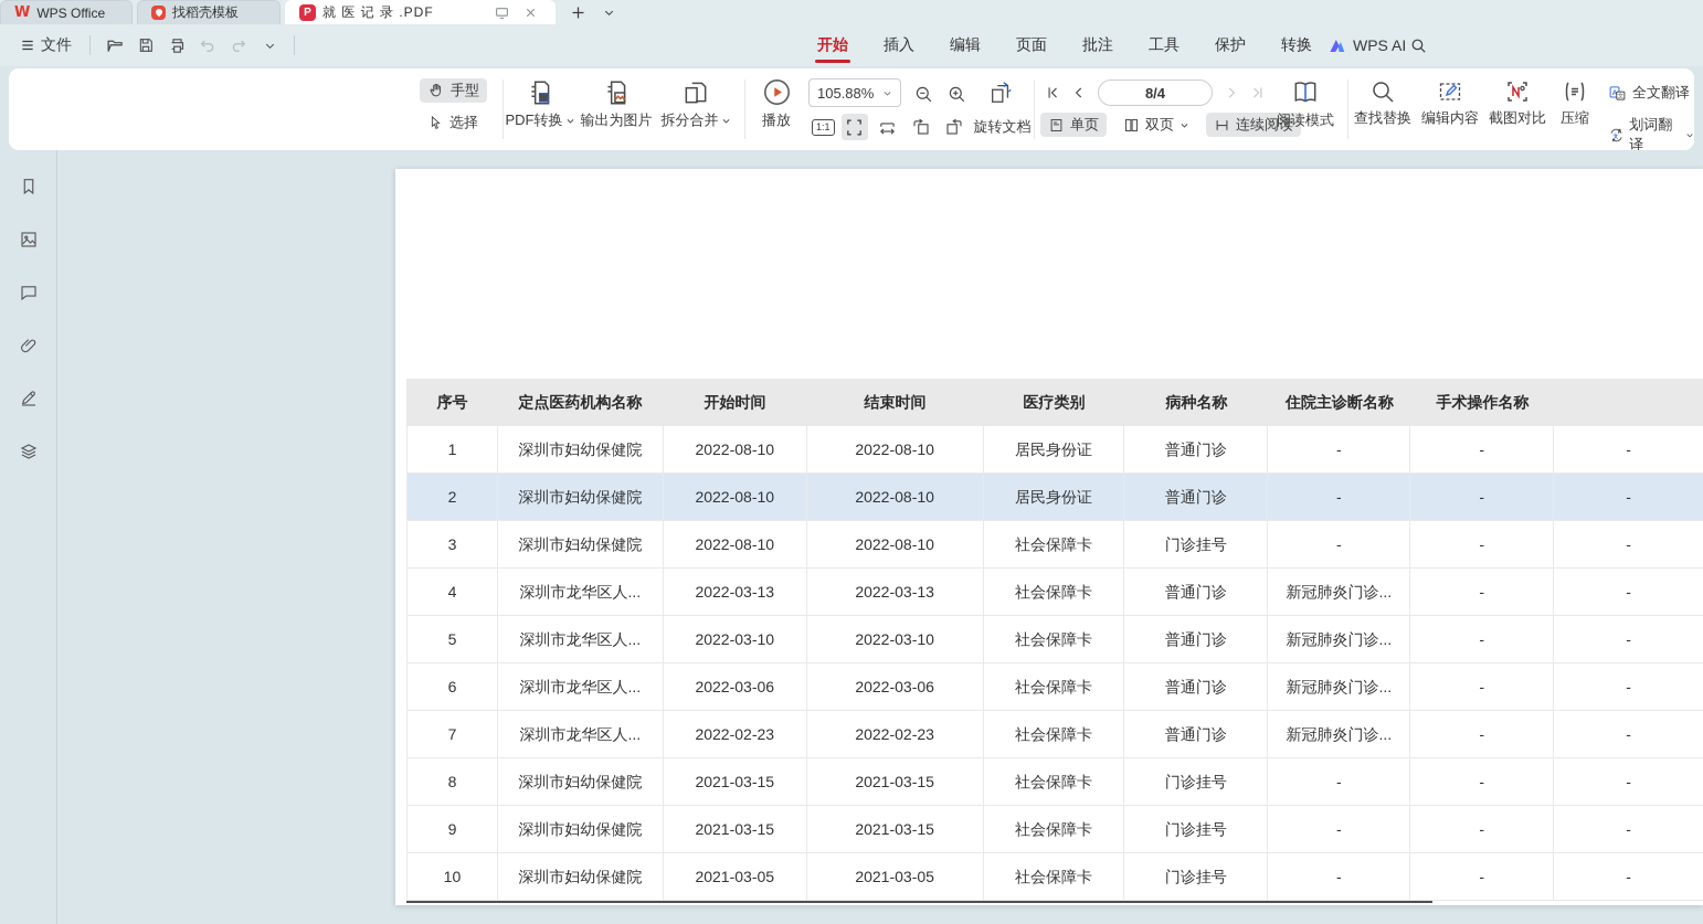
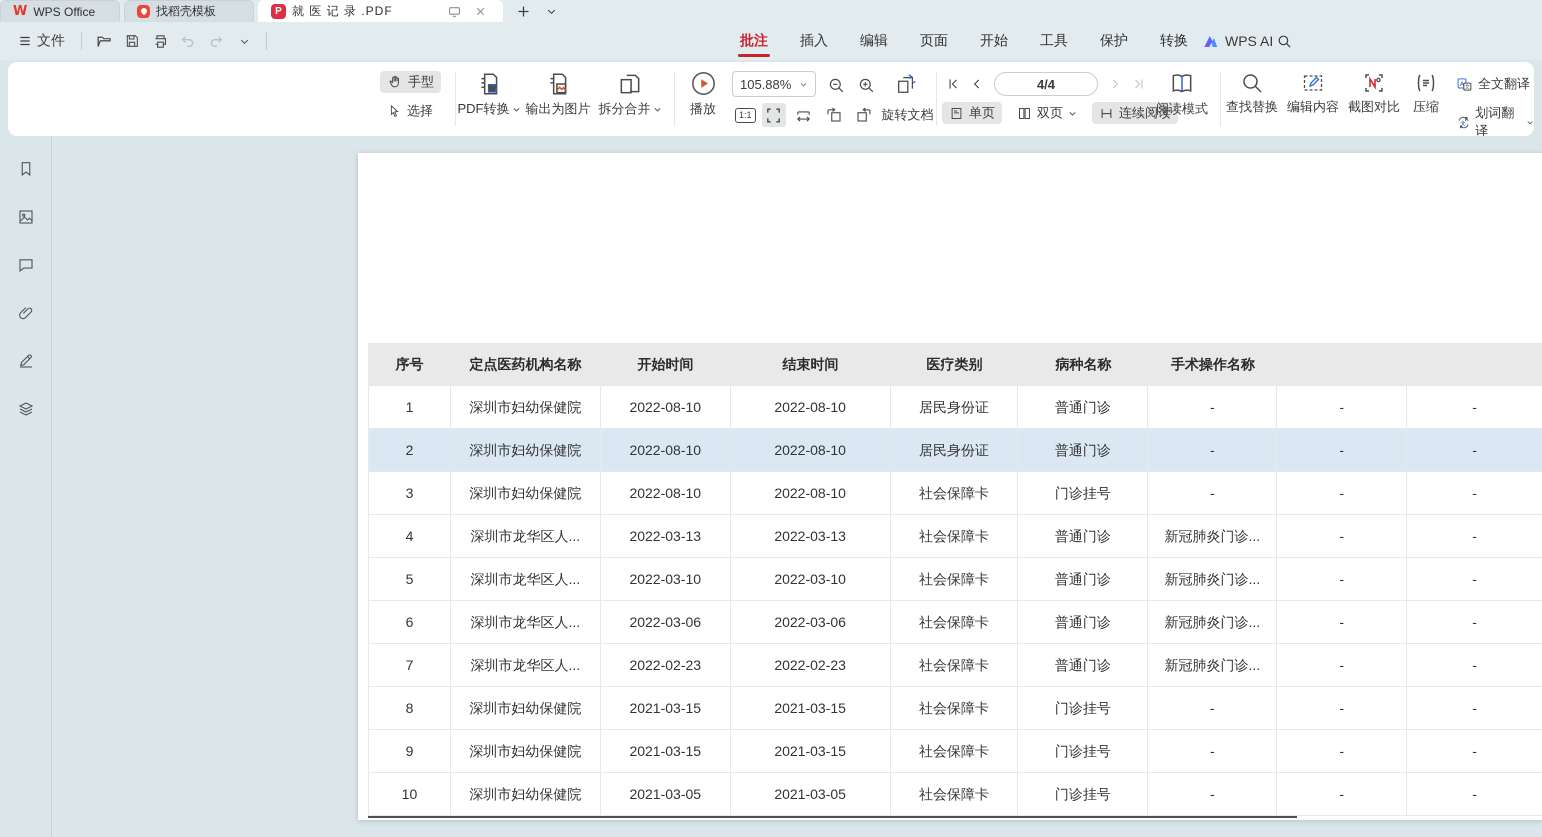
  W
  WPS Office
  找稻壳模板
  P
  就 医 记 录 .PDF
  文件
- 开始
+ 批注
  插入
  编辑
  页面
- 批注
+ 开始
  工具
  保护
  转换
  WPS AI
  手型
  选择
  PDF转换
  输出为图片
  拆分合并
  播放
  105.88%
  1:1
  旋转文档
- 8/4
+ 4/4
  单页
  双页
  连续阅读
  阅读模式
  查找替换
  编辑内容
  截图对比
  压缩
  全文翻译
  划词翻译
  序号
  定点医药机构名称
  开始时间
  结束时间
  医疗类别
  病种名称
- 住院主诊断名称
  手术操作名称
  1
  深圳市妇幼保健院
  2022-08-10
  2022-08-10
  居民身份证
  普通门诊
  -
  -
  -
  2
  深圳市妇幼保健院
  2022-08-10
  2022-08-10
  居民身份证
  普通门诊
  -
  -
  -
  3
  深圳市妇幼保健院
  2022-08-10
  2022-08-10
  社会保障卡
  门诊挂号
  -
  -
  -
  4
  深圳市龙华区人...
  2022-03-13
  2022-03-13
  社会保障卡
  普通门诊
  新冠肺炎门诊...
  -
  -
  5
  深圳市龙华区人...
  2022-03-10
  2022-03-10
  社会保障卡
  普通门诊
  新冠肺炎门诊...
  -
  -
  6
  深圳市龙华区人...
  2022-03-06
  2022-03-06
  社会保障卡
  普通门诊
  新冠肺炎门诊...
  -
  -
  7
  深圳市龙华区人...
  2022-02-23
  2022-02-23
  社会保障卡
  普通门诊
  新冠肺炎门诊...
  -
  -
  8
  深圳市妇幼保健院
  2021-03-15
  2021-03-15
  社会保障卡
  门诊挂号
  -
  -
  -
  9
  深圳市妇幼保健院
  2021-03-15
  2021-03-15
  社会保障卡
  门诊挂号
  -
  -
  -
  10
  深圳市妇幼保健院
  2021-03-05
  2021-03-05
  社会保障卡
  门诊挂号
  -
  -
  -
